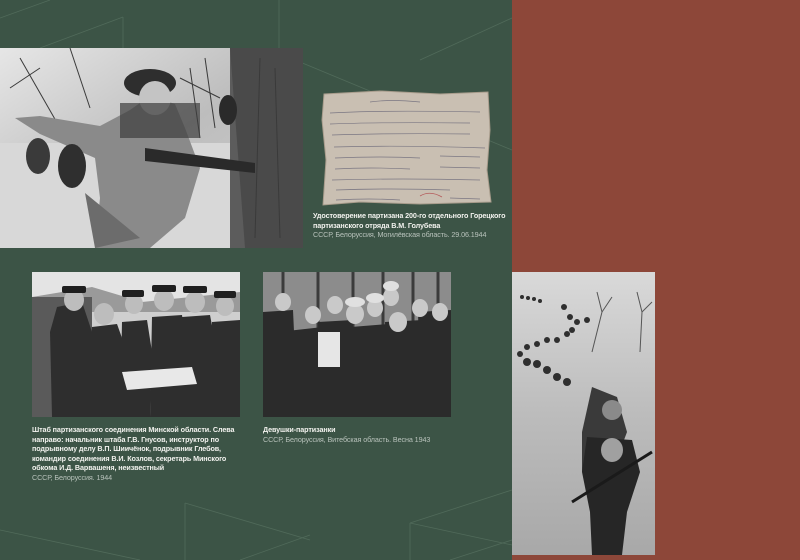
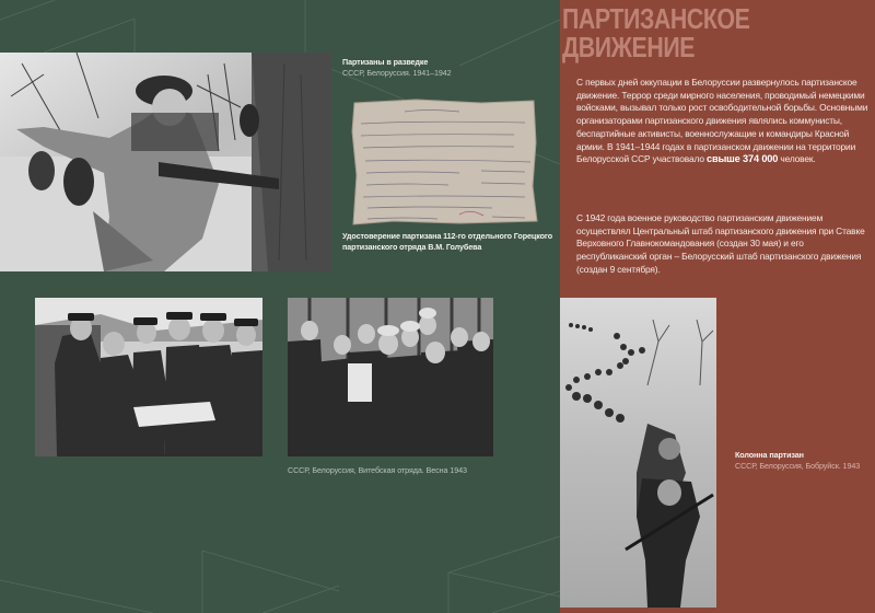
+ Партизаны в разведке
+ СССР, Белоруссия. 1941–1942
- Удостоверение партизана 200-го отдельного Горецкого партизанского отряда В.М. Голубева
+ Удостоверение партизана 112-го отдельного Горецкого партизанского отряда В.М. Голубева
- СССР, Белоруссия, Могилёвская область. 29.06.1944
- Штаб партизанского соединения Минской области. Слева направо: начальник штаба Г.В. Гнусов, инструктор по подрывному делу В.П. Шиичёнок, подрывник Глебов, командир соединения В.И. Козлов, секретарь Минского обкома И.Д. Варвашеня, неизвестный
- СССР, Белоруссия. 1944
- Девушки-партизанки
- СССР, Белоруссия, Витебская область. Весна 1943
+ СССР, Белоруссия, Витебская отряда. Весна 1943
+ ПАРТИЗАНСКОЕ
+ ДВИЖЕНИЕ
+ С первых дней оккупации в Белоруссии развернулось партизанское движение. Террор среди мирного населения, проводимый немецкими войсками, вызывал только рост освободительной борьбы. Основными организаторами партизанского движения являлись коммунисты, беспартийные активисты, военнослужащие и командиры Красной армии. В 1941–1944 годах в партизанском движении на территории Белорусской ССР участвовало свыше 374 000 человек.
+ С 1942 года военное руководство партизанским движением осуществлял Центральный штаб партизанского движения при Ставке Верховного Главнокомандования (создан 30 мая) и его республиканский орган – Белорусский штаб партизанского движения (создан 9 сентября).
+ Колонна партизан
+ СССР, Белоруссия, Бобруйск. 1943
